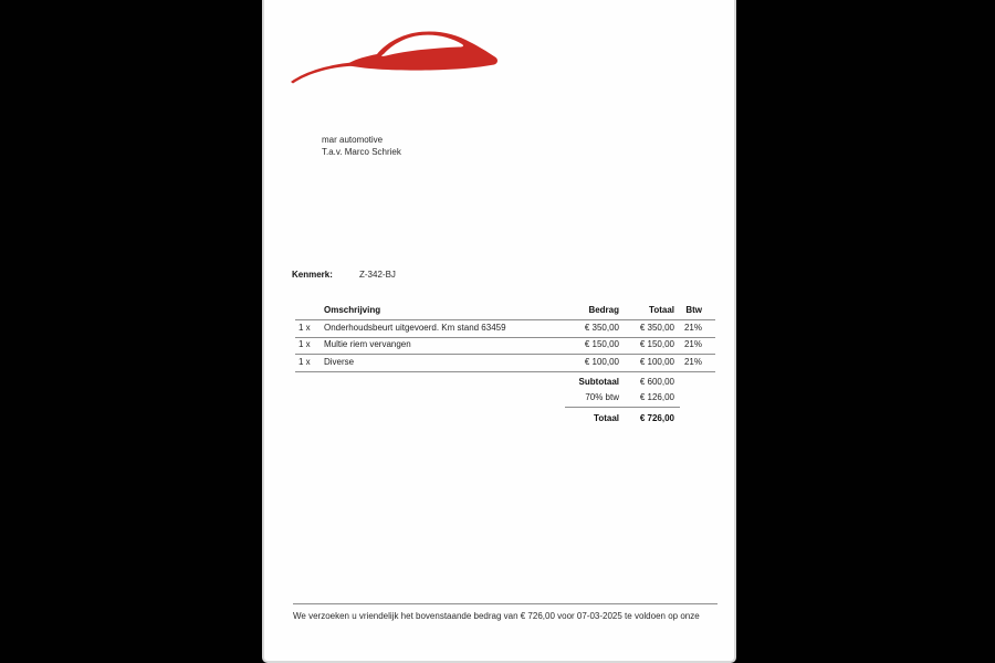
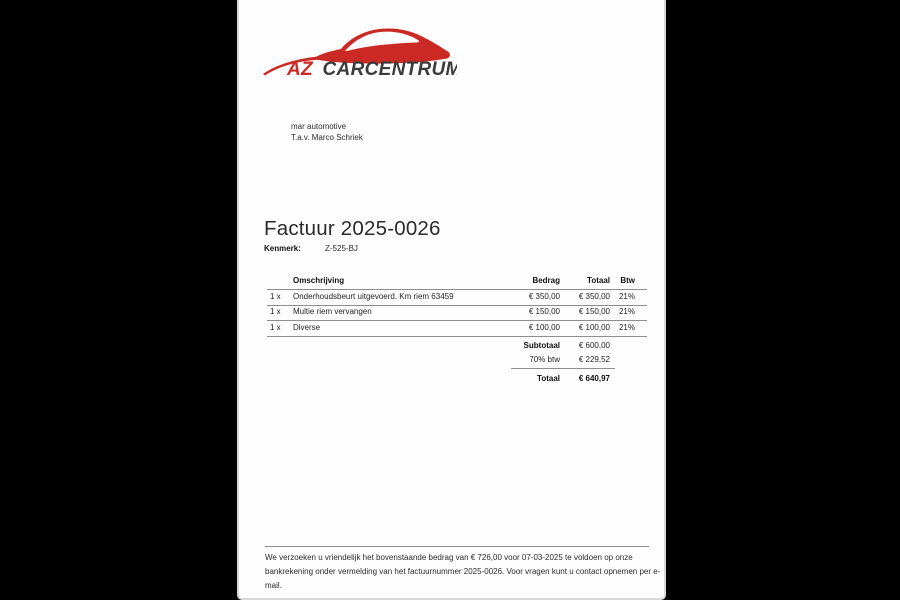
+ AZ CARCENTRUM
  mar automotive
  T.a.v. Marco Schriek
+ Factuur 2025-0026
  Kenmerk:
- Z-342-BJ
+ Z-525-BJ
  Omschrijving
  Bedrag
  Totaal
  Btw
  1 x
- Onderhoudsbeurt uitgevoerd. Km stand 63459
+ Onderhoudsbeurt uitgevoerd. Km riem 63459
  € 350,00
  € 350,00
  21%
  1 x
  Multie riem vervangen
  € 150,00
  € 150,00
  21%
  1 x
  Diverse
  € 100,00
  € 100,00
  21%
  Subtotaal
  € 600,00
  70% btw
- € 126,00
+ € 229,52
  Totaal
- € 726,00
+ € 640,97
  We verzoeken u vriendelijk het bovenstaande bedrag van € 726,00 voor 07-03-2025 te voldoen op onze
+ bankrekening onder vermelding van het factuurnummer 2025-0026. Voor vragen kunt u contact opnemen per e-mail.
